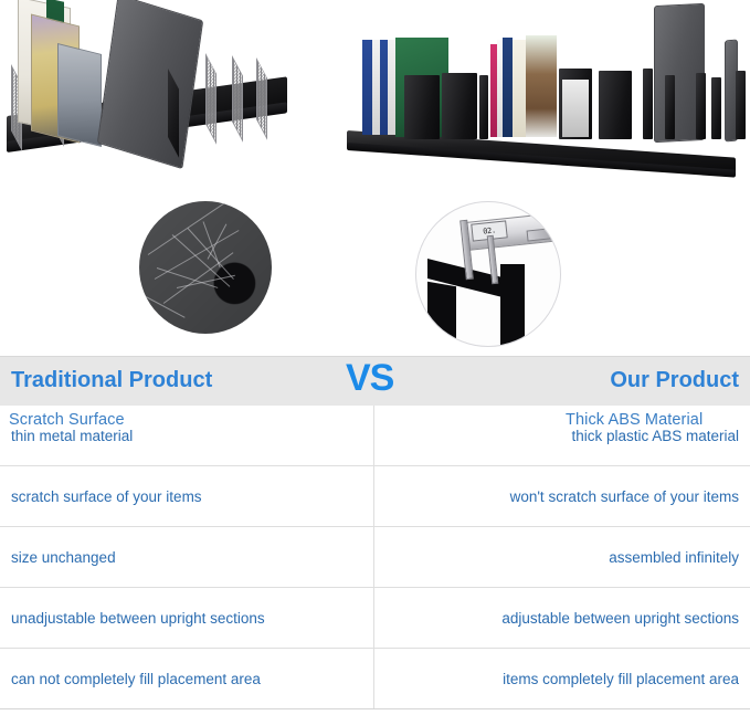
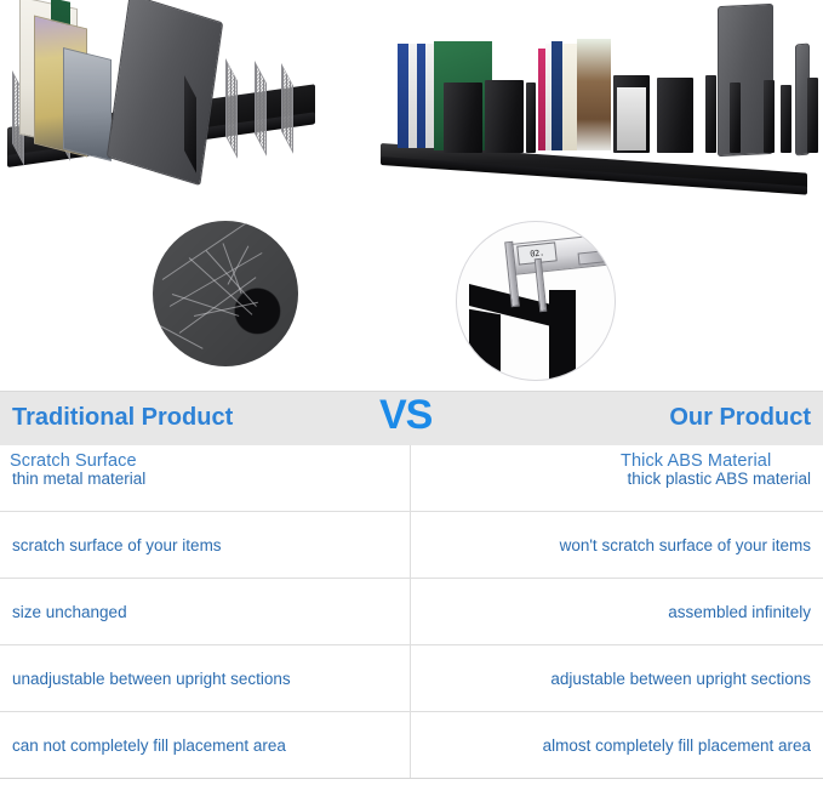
  Scratch Surface
  Thick ABS Material
  Traditional Product
  VS
  Our Product
  thin metal material
  thick plastic ABS material
  scratch surface of your items
  won't scratch surface of your items
  size unchanged
  assembled infinitely
  unadjustable between upright sections
  adjustable between upright sections
  can not completely fill placement area
- items completely fill placement area
+ almost completely fill placement area
